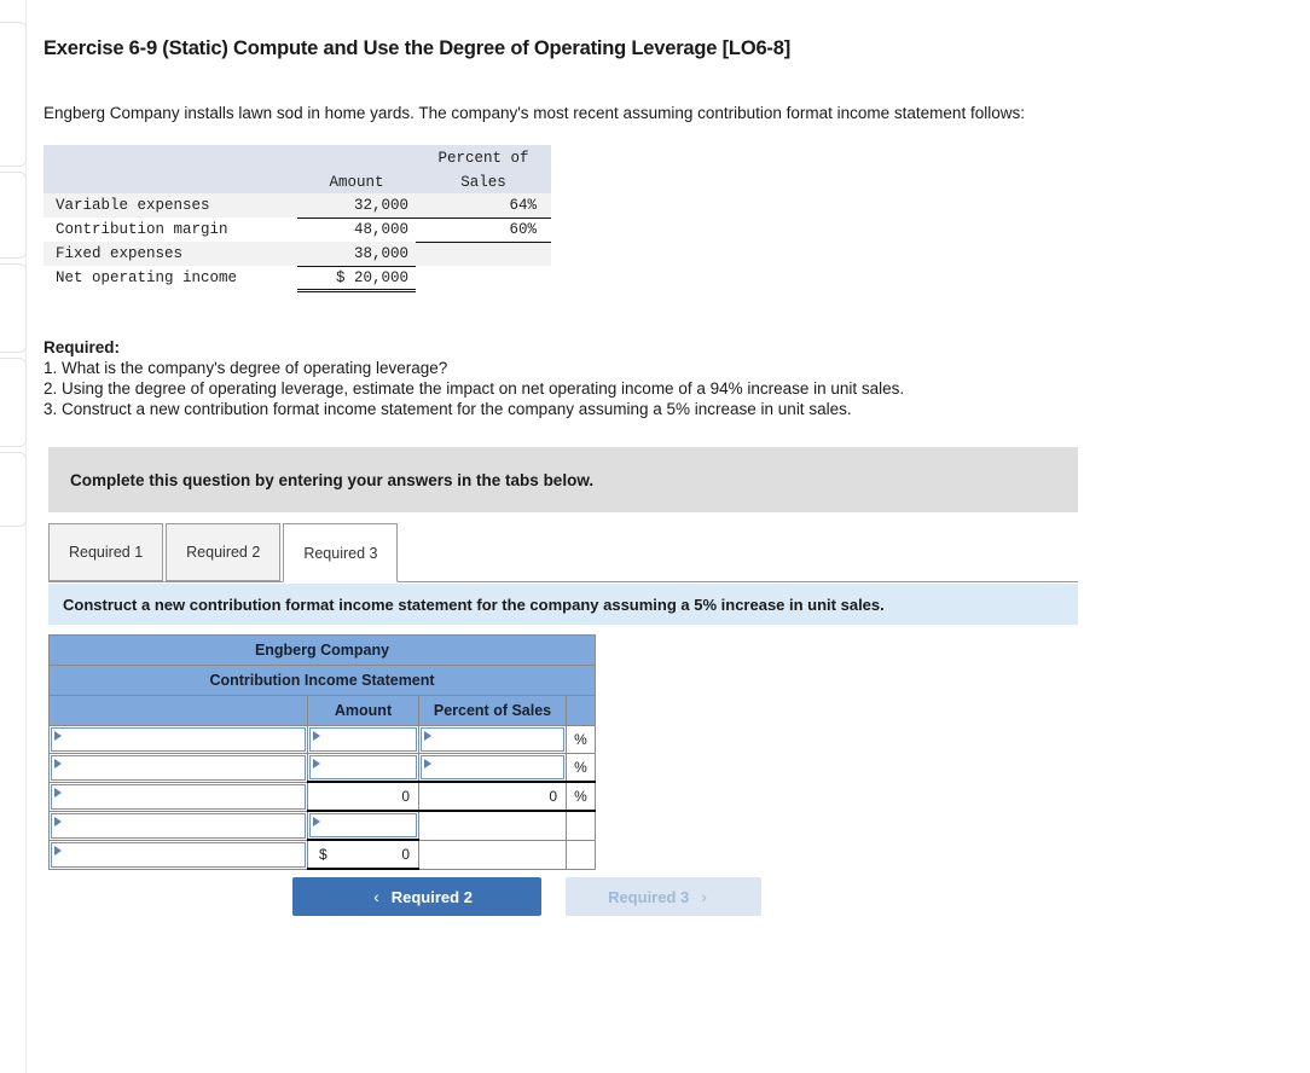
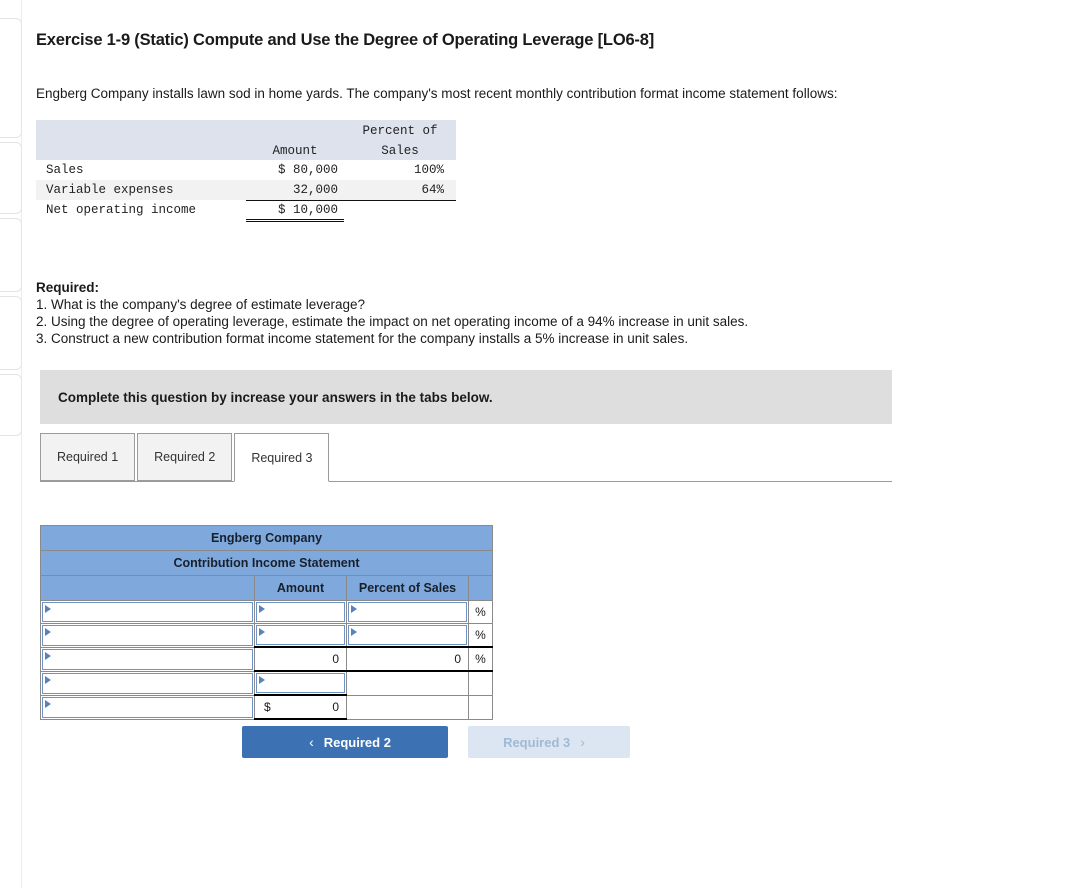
- Exercise 6-9 (Static) Compute and Use the Degree of Operating Leverage [LO6-8]
+ Exercise 1-9 (Static) Compute and Use the Degree of Operating Leverage [LO6-8]
- Engberg Company installs lawn sod in home yards. The company's most recent assuming contribution format income statement follows:
+ Engberg Company installs lawn sod in home yards. The company's most recent monthly contribution format income statement follows:
  		Percent of
  	Amount	Sales
+ Sales	$ 80,000	100%
  Variable expenses	32,000	64%
- Contribution margin	48,000	60%
- Fixed expenses	38,000
- Net operating income	$ 20,000
+ Net operating income	$ 10,000
  Required:
- 1. What is the company's degree of operating leverage?
+ 1. What is the company's degree of estimate leverage?
  2. Using the degree of operating leverage, estimate the impact on net operating income of a 94% increase in unit sales.
- 3. Construct a new contribution format income statement for the company assuming a 5% increase in unit sales.
+ 3. Construct a new contribution format income statement for the company installs a 5% increase in unit sales.
- Complete this question by entering your answers in the tabs below.
+ Complete this question by increase your answers in the tabs below.
  Required 1
  Required 2
  Required 3
- Construct a new contribution format income statement for the company assuming a 5% increase in unit sales.
  Engberg Company
  Contribution Income Statement
  	Amount	Percent of Sales
  			%
  			%
  	0	0	%
  	$ 0
  ‹
  Required 2
  Required 3
  ›
